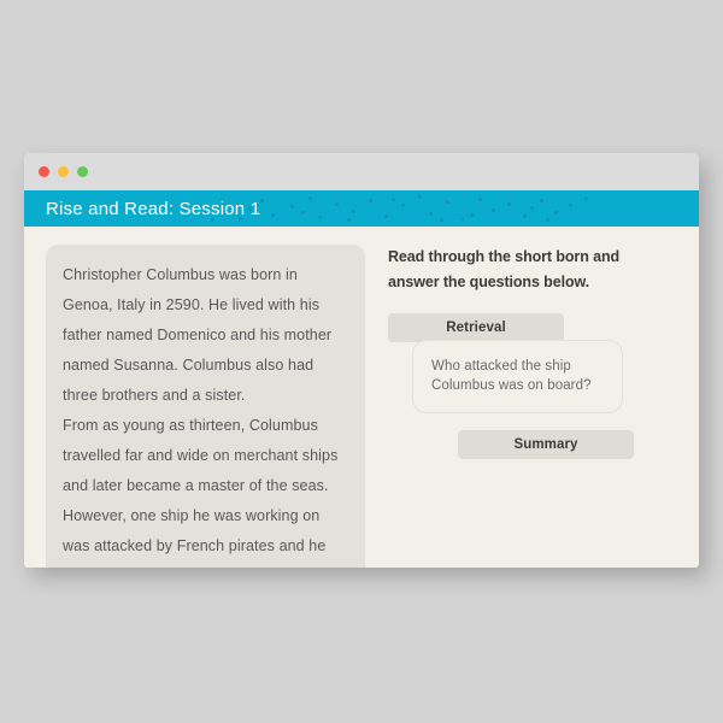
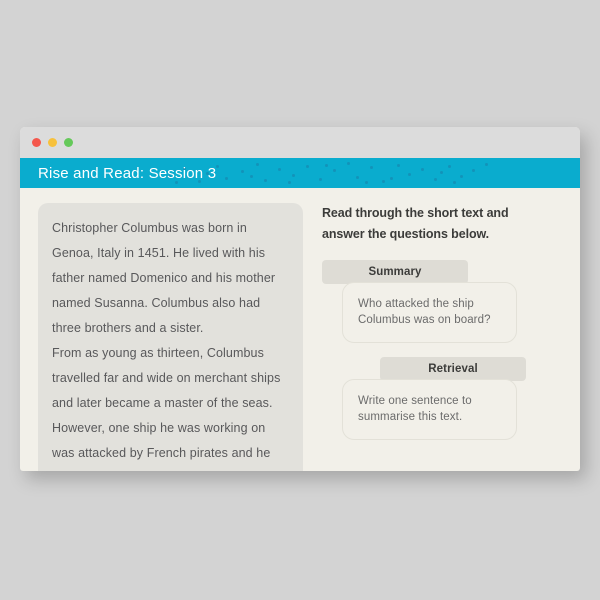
- Rise and Read: Session 1
+ Rise and Read: Session 3
- Christopher Columbus was born in Genoa, Italy in 2590. He lived with his father named Domenico and his mother named Susanna. Columbus also had three brothers and a sister.
+ Christopher Columbus was born in Genoa, Italy in 1451. He lived with his father named Domenico and his mother named Susanna. Columbus also had three brothers and a sister.
  From as young as thirteen, Columbus travelled far and wide on merchant ships and later became a master of the seas. However, one ship he was working on was attacked by French pirates and he
- Read through the short born and answer the questions below.
+ Read through the short text and answer the questions below.
- Retrieval
+ Summary
  Who attacked the ship Columbus was on board?
- Summary
+ Retrieval
+ Write one sentence to summarise this text.
